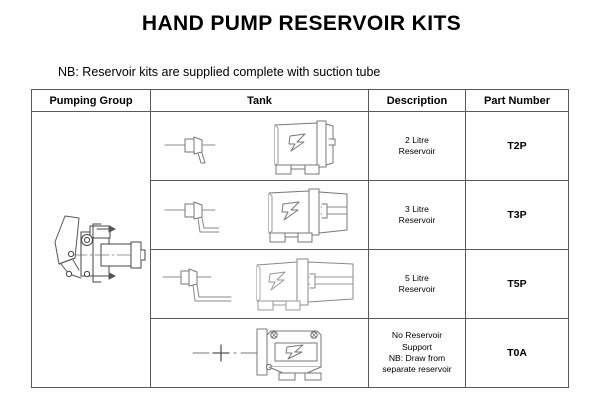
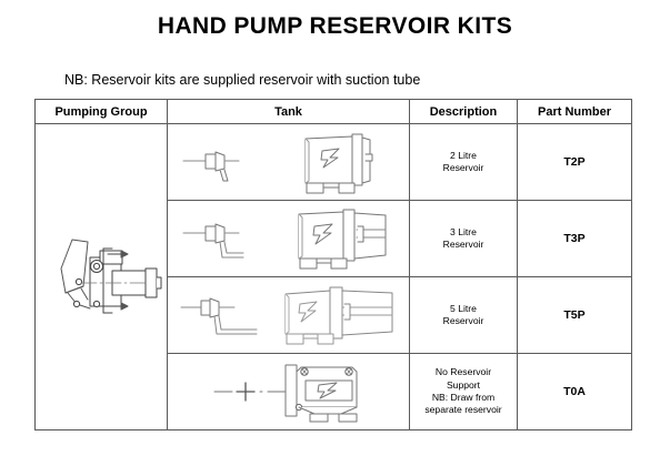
  HAND PUMP RESERVOIR KITS
- NB: Reservoir kits are supplied complete with suction tube
+ NB: Reservoir kits are supplied reservoir with suction tube
  Pumping Group	Tank	Description	Part Number
  		2 Litre Reservoir	T2P
  	3 Litre Reservoir	T3P
  	5 Litre Reservoir	T5P
  	No Reservoir Support NB: Draw from separate reservoir	T0A
